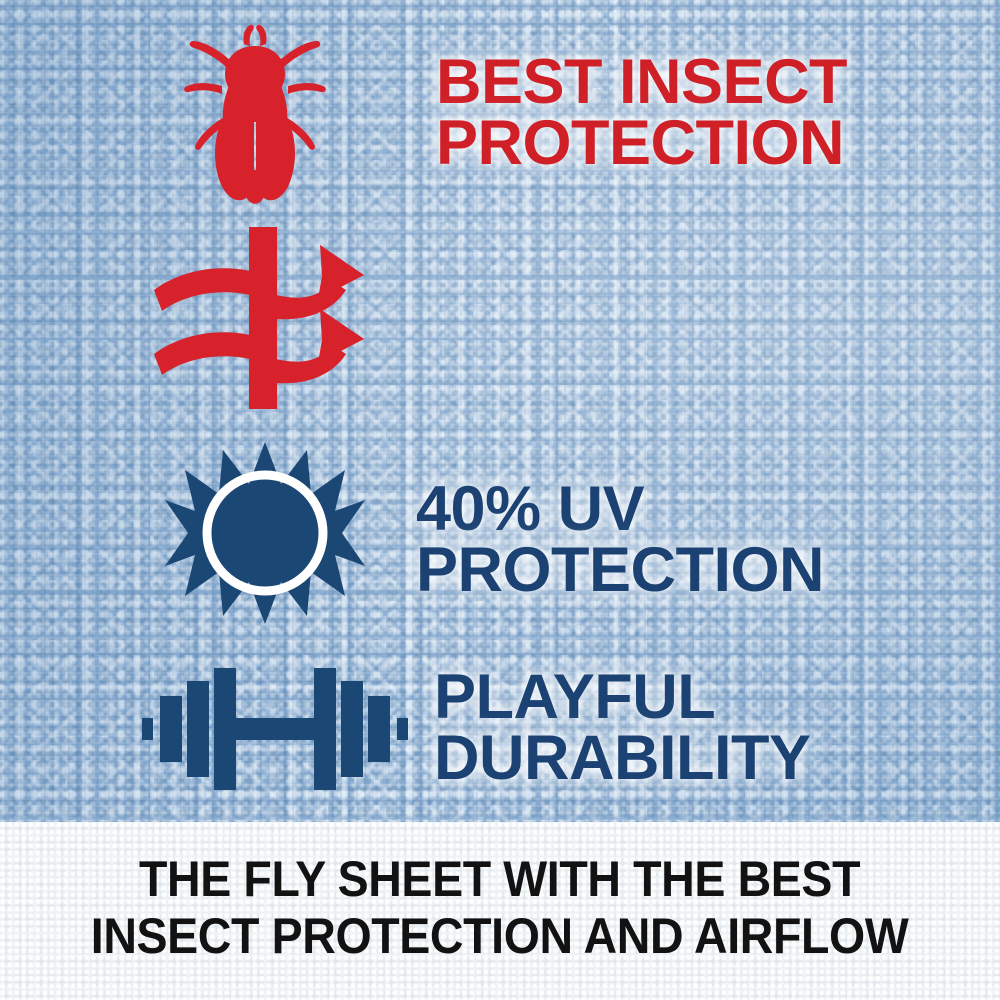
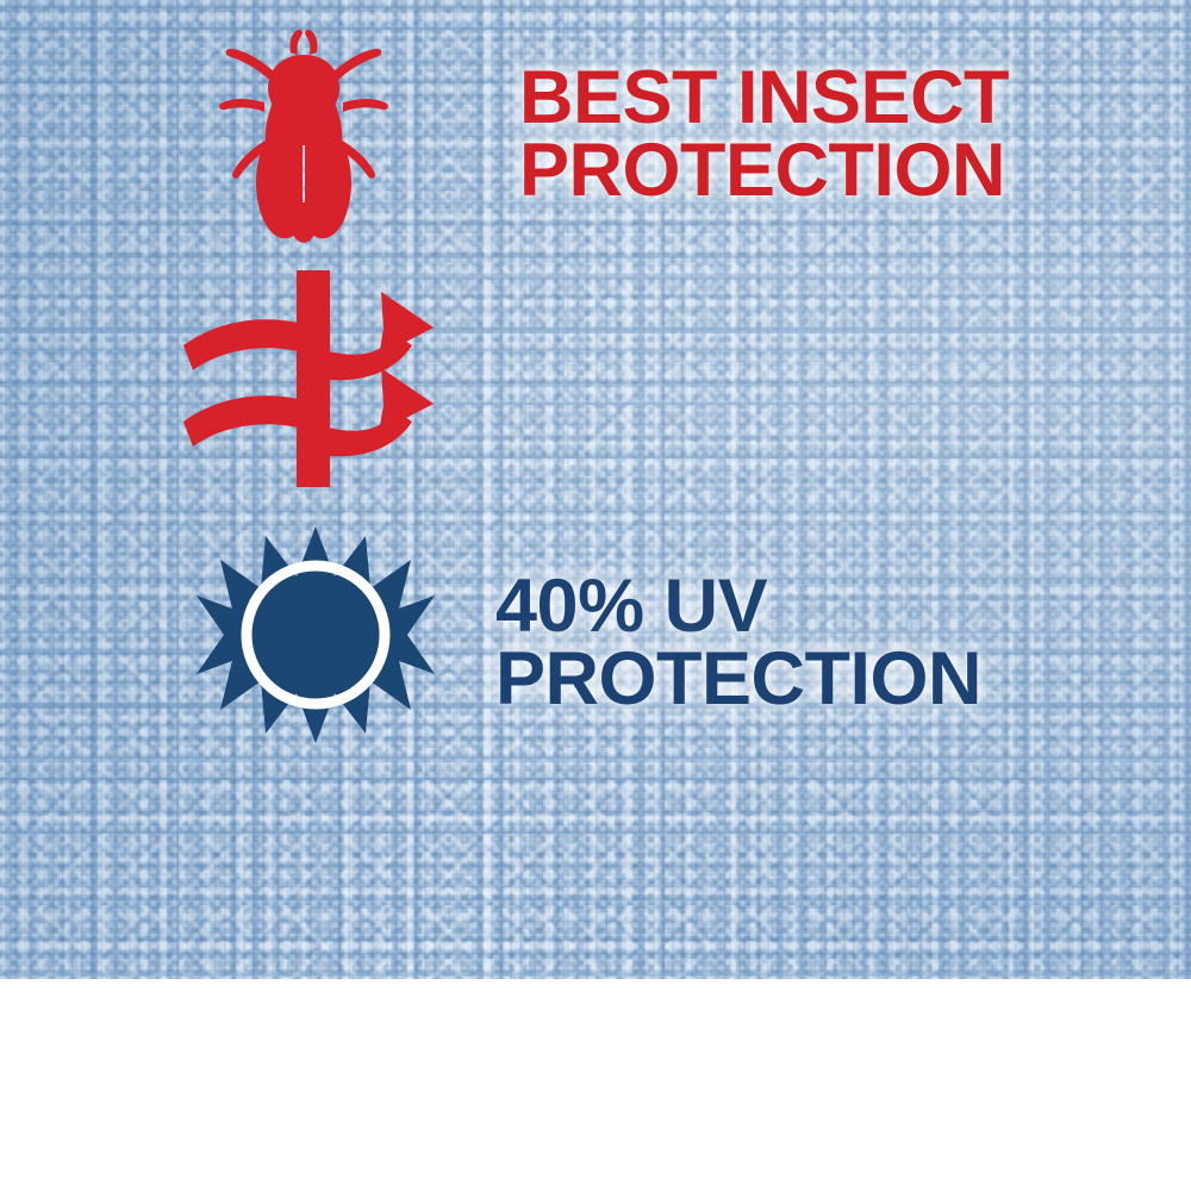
  BEST INSECT
  PROTECTION
  40% UV
  PROTECTION
- PLAYFUL
- DURABILITY
- THE FLY SHEET WITH THE BEST
- INSECT PROTECTION AND AIRFLOW
